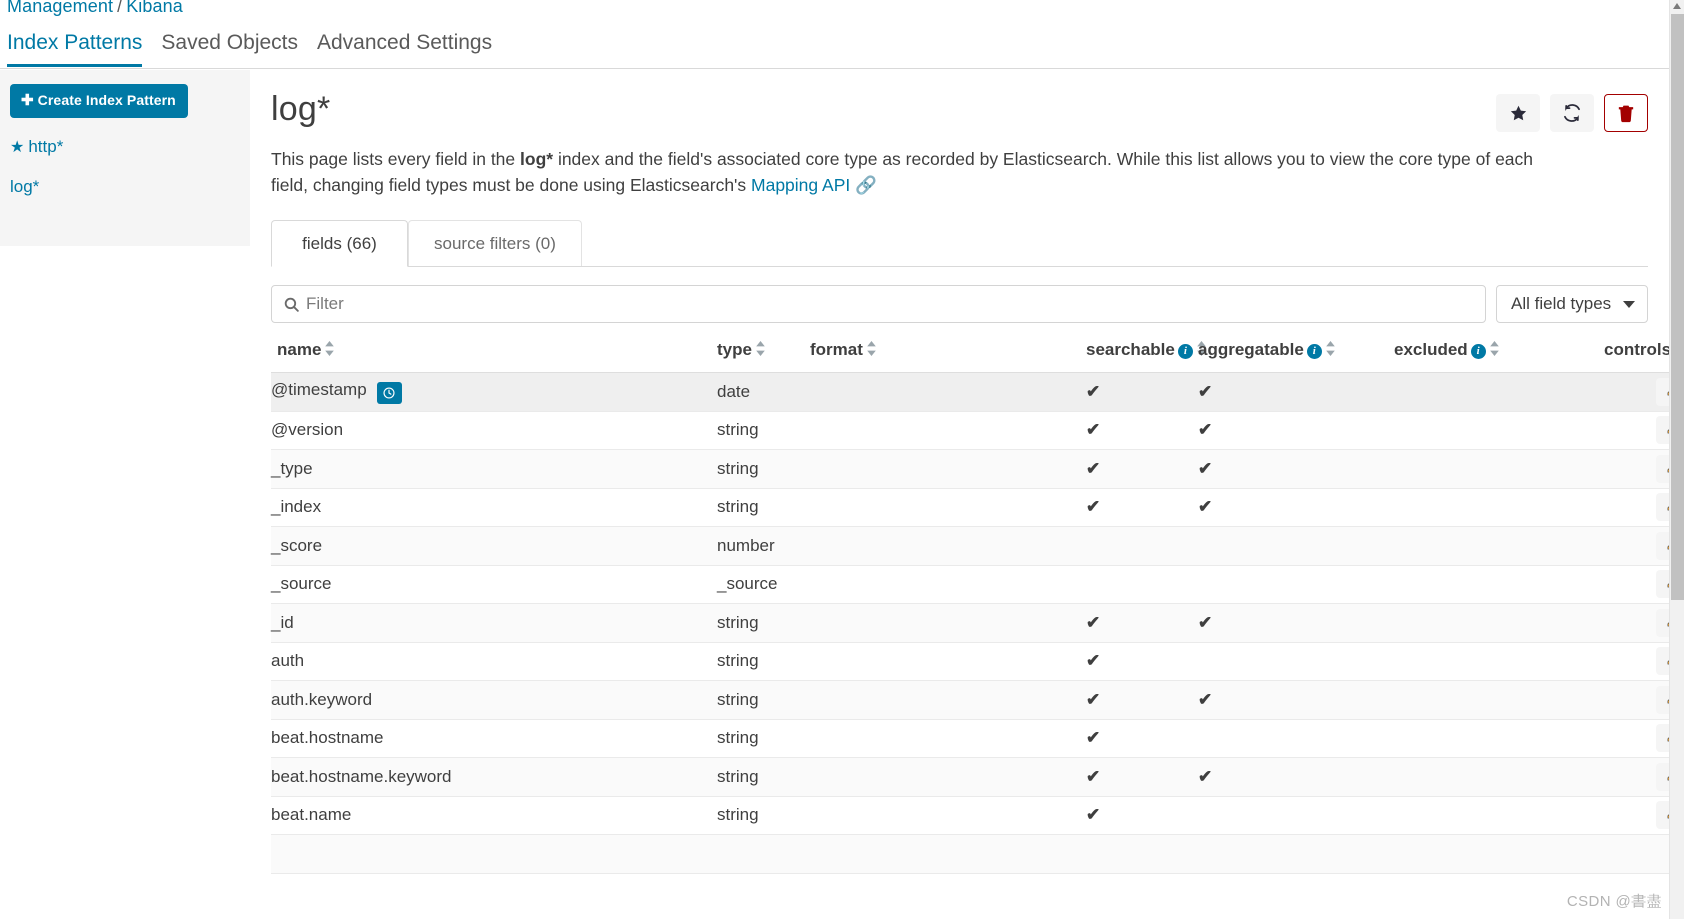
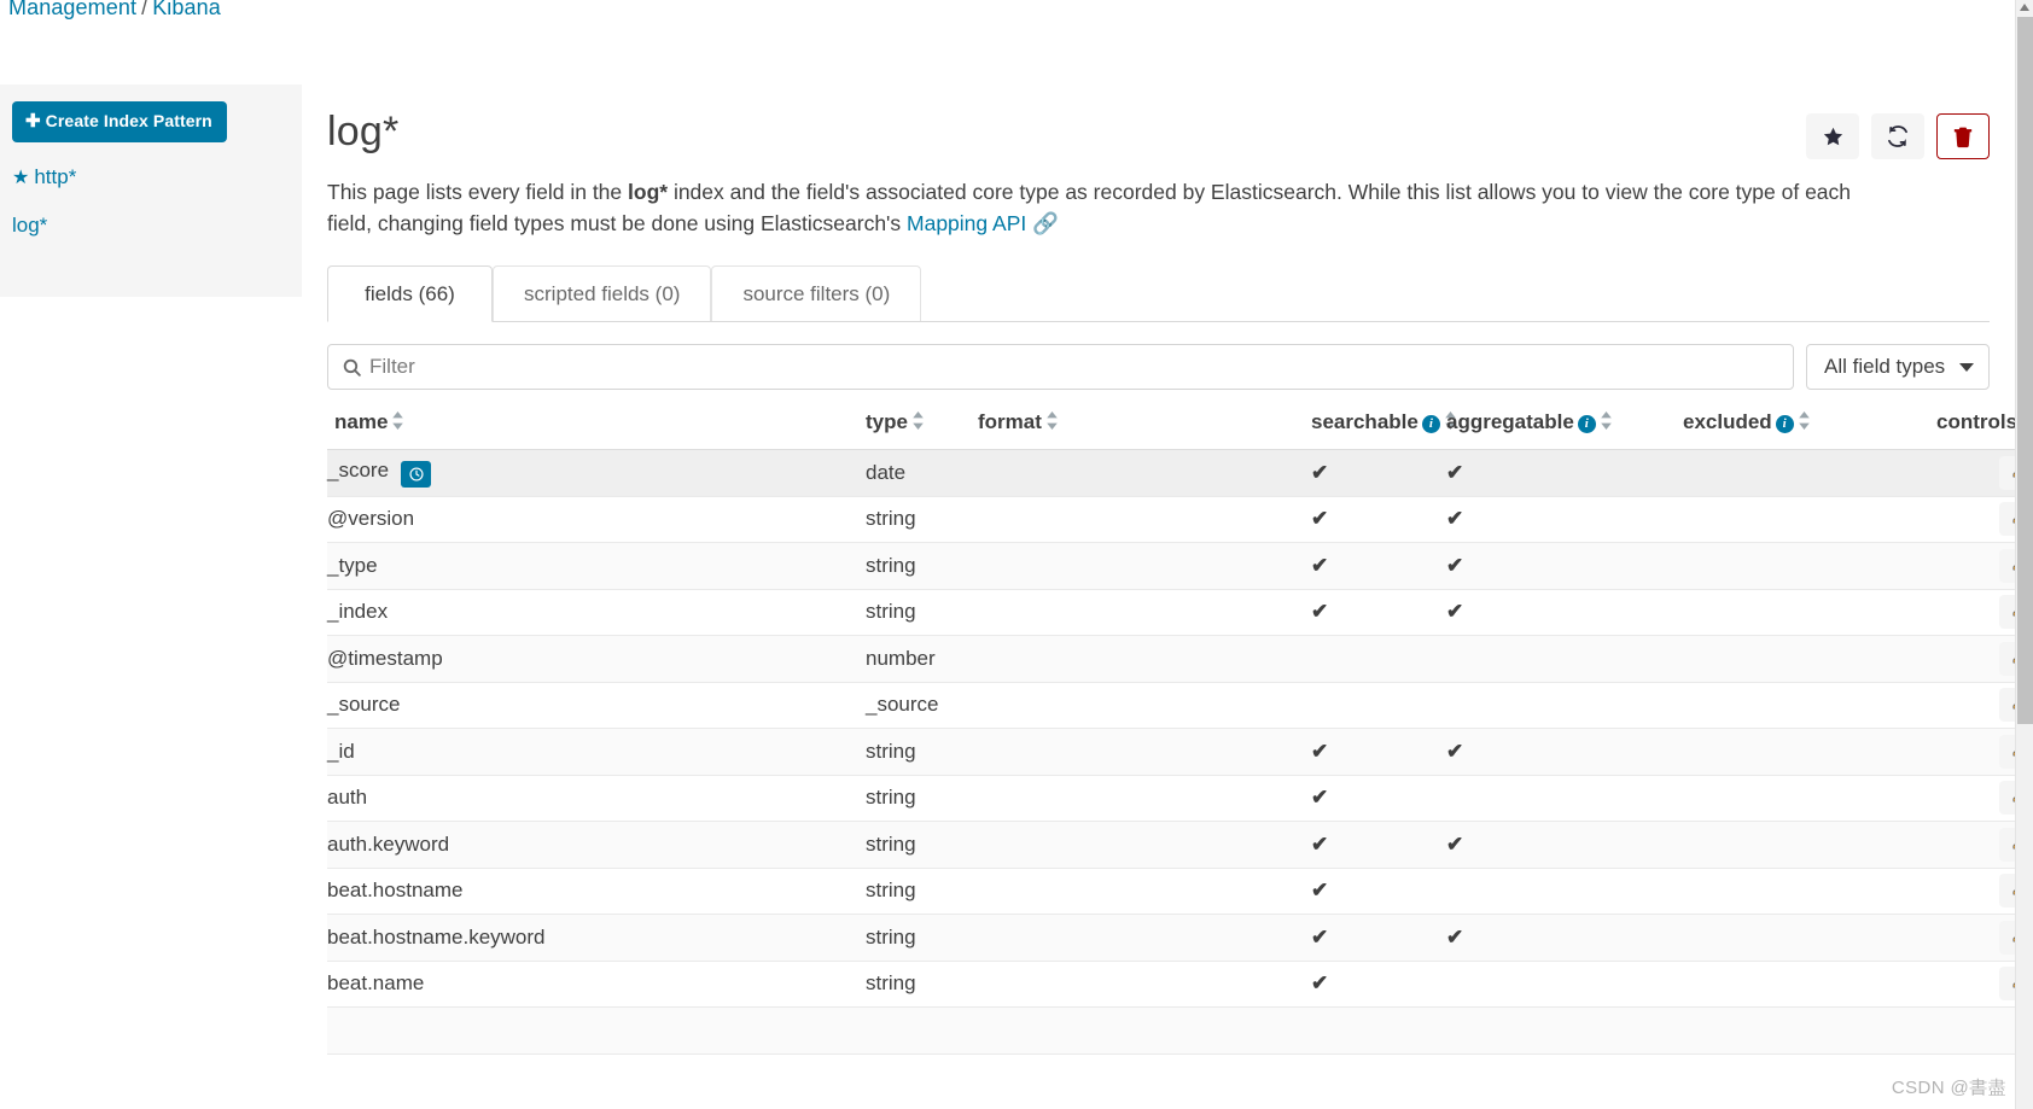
  Management / Kibana
- Index Patterns Saved Objects Advanced Settings
  ✚ Create Index Pattern
  ★ http*
  log*
  log*
  This page lists every field in the log* index and the field's associated core type as recorded by Elasticsearch. While this list allows you to view the core type of each field, changing field types must be done using Elasticsearch's Mapping API 🔗
  fields (66)
+ scripted fields (0)
  source filters (0)
  Filter
  All field types
  name	type	format	searchable i	aggregatable i	excluded i	controls
- @timestamp	date		✔	✔
+ _score	date		✔	✔
  @version	string		✔	✔
  _type	string		✔	✔
  _index	string		✔	✔
- _score	number
+ @timestamp	number
  _source	_source
  _id	string		✔	✔
  auth	string		✔
  auth.keyword	string		✔	✔
  beat.hostname	string		✔
  beat.hostname.keyword	string		✔	✔
  beat.name	string		✔
  CSDN @書盡
